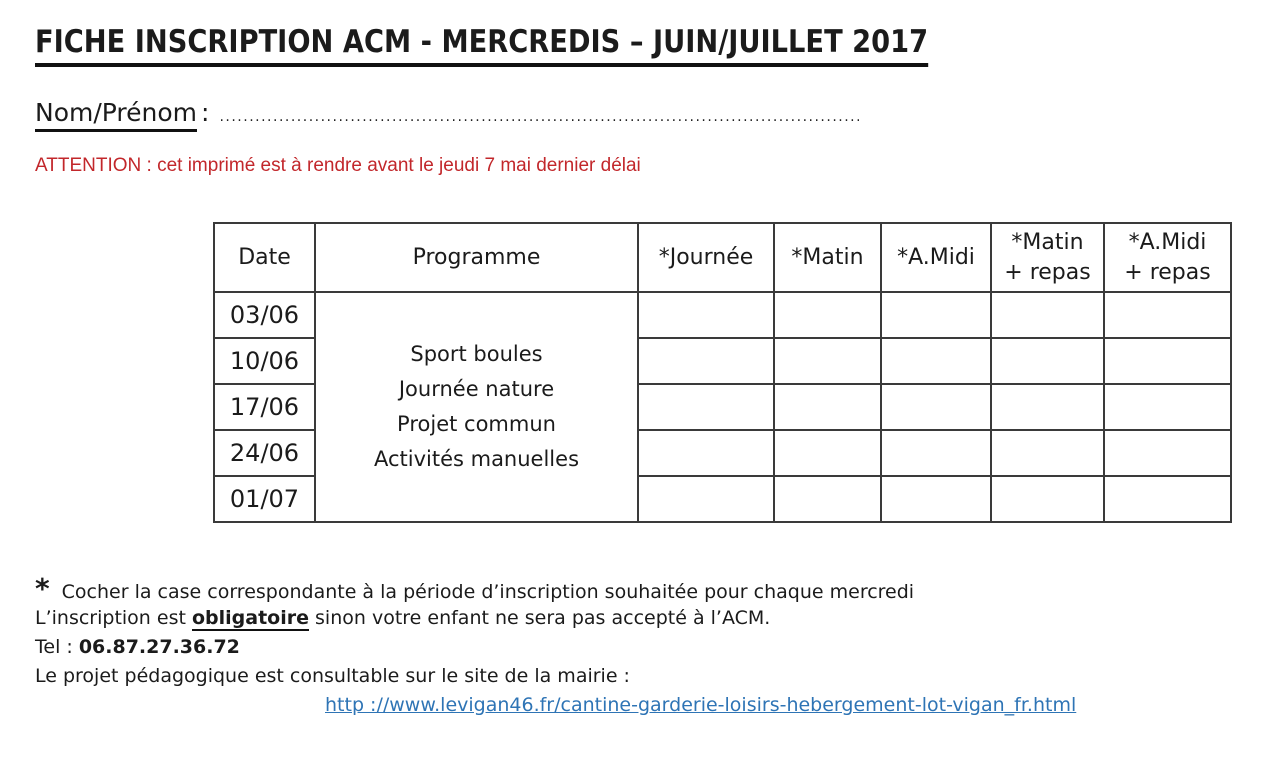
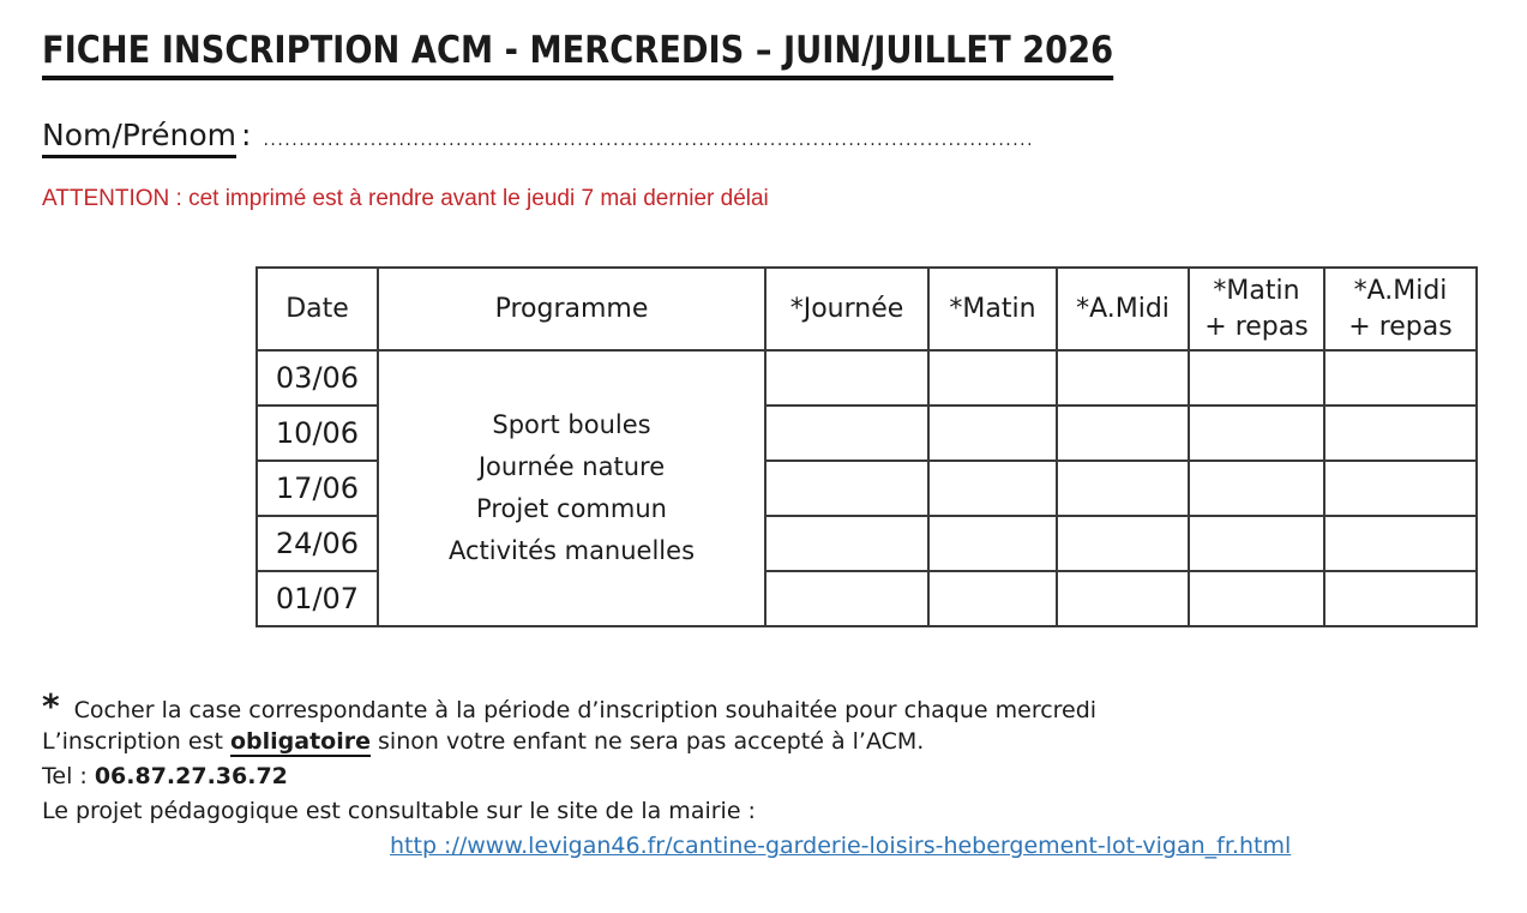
- FICHE INSCRIPTION ACM - MERCREDIS – JUIN/JUILLET 2017
+ FICHE INSCRIPTION ACM - MERCREDIS – JUIN/JUILLET 2026
  Nom/Prénom
  :
  ............................................................................................................
  ATTENTION : cet imprimé est à rendre avant le jeudi 7 mai dernier délai
  Date	Programme	*Journée	*Matin	*A.Midi	*Matin + repas	*A.Midi + repas
  03/06	Sport boules Journée nature Projet commun Activités manuelles
  10/06
  17/06
  24/06
  01/07
  *
  Cocher la case correspondante à la période d’inscription souhaitée pour chaque mercredi
  L’inscription est obligatoire sinon votre enfant ne sera pas accepté à l’ACM.
  Tel : 06.87.27.36.72
  Le projet pédagogique est consultable sur le site de la mairie :
  http ://www.levigan46.fr/cantine-garderie-loisirs-hebergement-lot-vigan_fr.html
